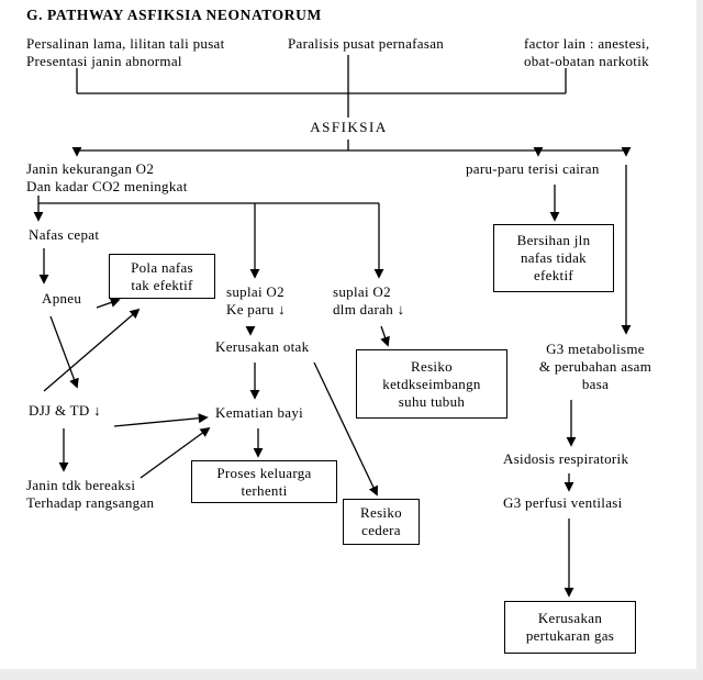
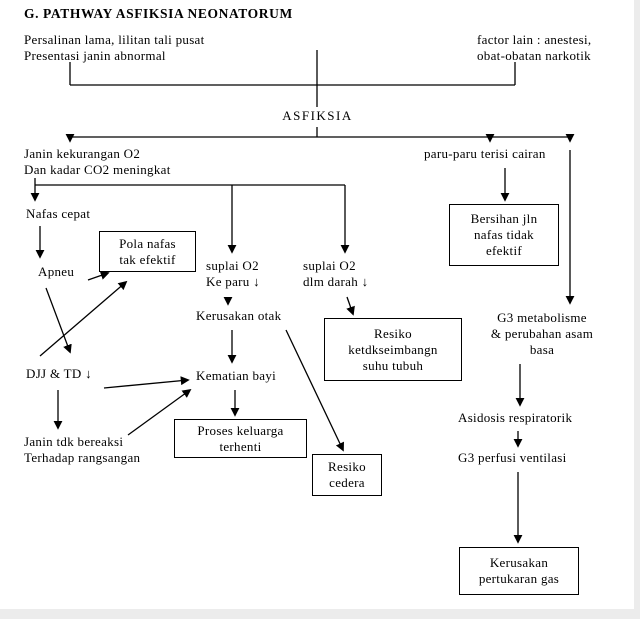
  G. PATHWAY ASFIKSIA NEONATORUM
  Persalinan lama, lilitan tali pusat
  Presentasi janin abnormal
- Paralisis pusat pernafasan
  factor lain : anestesi,
  obat-obatan narkotik
  ASFIKSIA
  Janin kekurangan O2
  Dan kadar CO2 meningkat
  Nafas cepat
  Apneu
  suplai O2
  Ke paru ↓
  suplai O2
  dlm darah ↓
  Kerusakan otak
  DJJ & TD ↓
  Kematian bayi
  Janin tdk bereaksi
  Terhadap rangsangan
  paru-paru terisi cairan
  G3 metabolisme
  & perubahan asam
  basa
  Asidosis respiratorik
  G3 perfusi ventilasi
  Pola nafas
  tak efektif
  Bersihan jln
  nafas tidak
  efektif
  Resiko
  ketdkseimbangn
  suhu tubuh
  Proses keluarga
  terhenti
  Resiko
  cedera
  Kerusakan
  pertukaran gas
